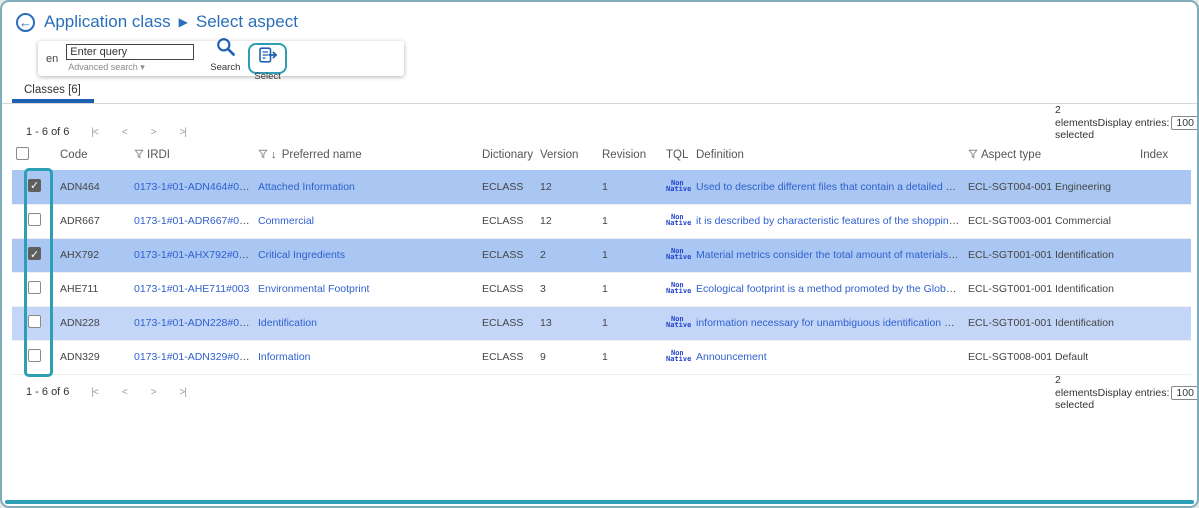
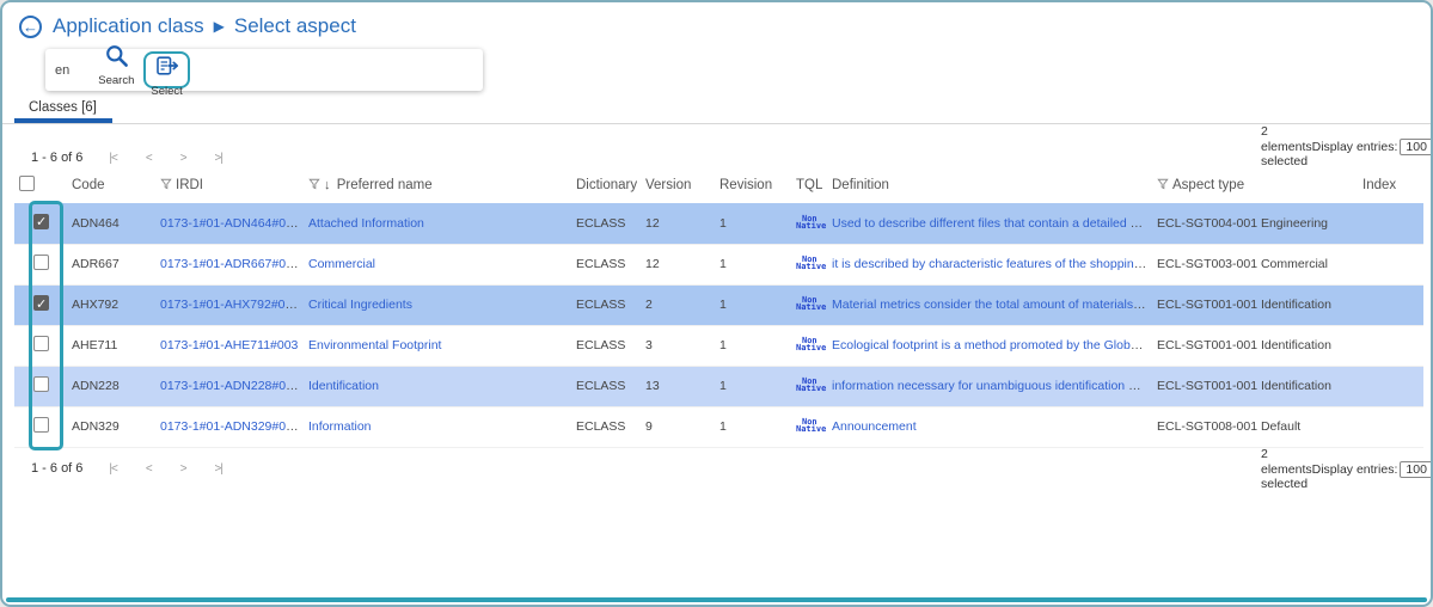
  ←
  Application class
  ▶
  Select aspect
  en
- Enter query
- Advanced search ▾
  Search
  Select
  Classes [6]
  1 - 6 of 6
  |<
  <
  >
  >|
  2
  elements
  Display entries:
  100
  selected
  	Code	IRDI	↓ Preferred name	Dictionary	Version	Revision	TQL	Definition	Aspect type	Index
  	ADN464	0173-1#01-ADN464#012	Attached Information	ECLASS	12	1	NonNative	Used to describe different files that contain a detailed piec	ECL-SGT004-001 Engineering
  	ADR667	0173-1#01-ADR667#012	Commercial	ECLASS	12	1	NonNative	it is described by characteristic features of the shopping a	ECL-SGT003-001 Commercial
  	AHX792	0173-1#01-AHX792#002	Critical Ingredients	ECLASS	2	1	NonNative	Material metrics consider the total amount of materials us	ECL-SGT001-001 Identification
  	AHE711	0173-1#01-AHE711#003	Environmental Footprint	ECLASS	3	1	NonNative	Ecological footprint is a method promoted by the Global F	ECL-SGT001-001 Identification
  	ADN228	0173-1#01-ADN228#013	Identification	ECLASS	13	1	NonNative	information necessary for unambiguous identification of th	ECL-SGT001-001 Identification
  	ADN329	0173-1#01-ADN329#009	Information	ECLASS	9	1	NonNative	Announcement	ECL-SGT008-001 Default
  1 - 6 of 6
  |<
  <
  >
  >|
  2
  elements
  Display entries:
  100
  selected
